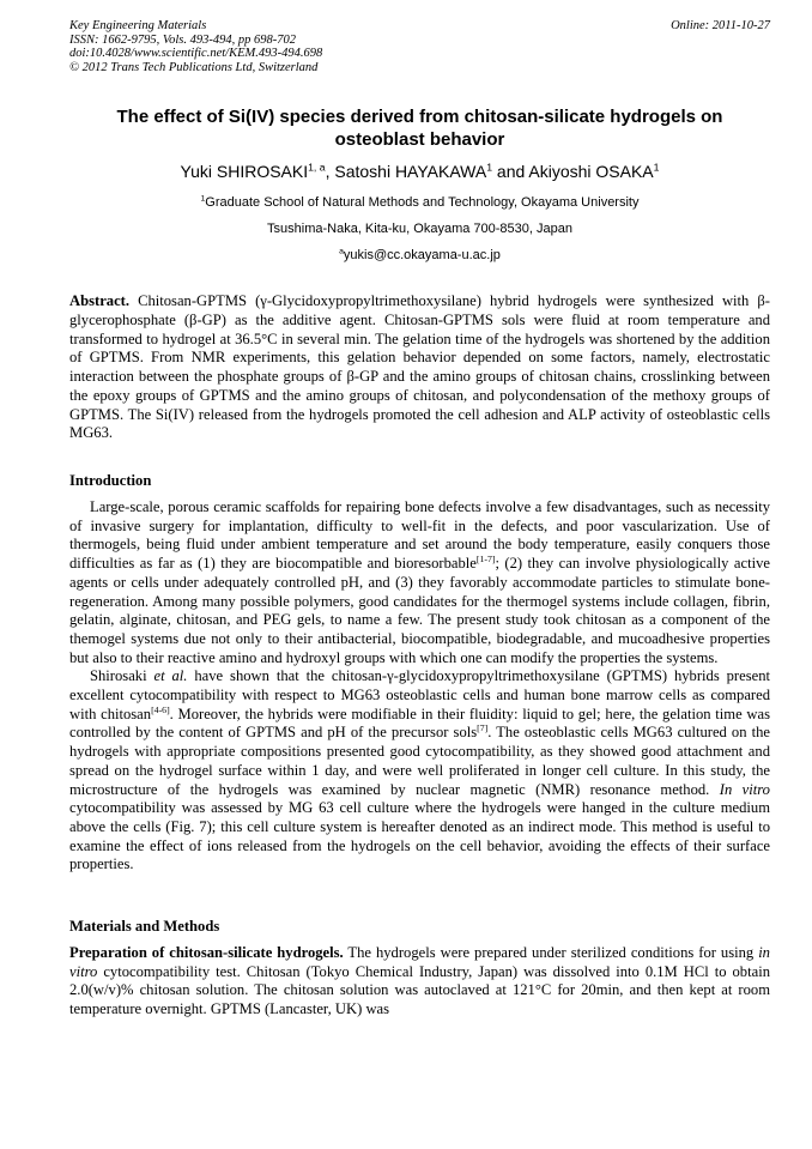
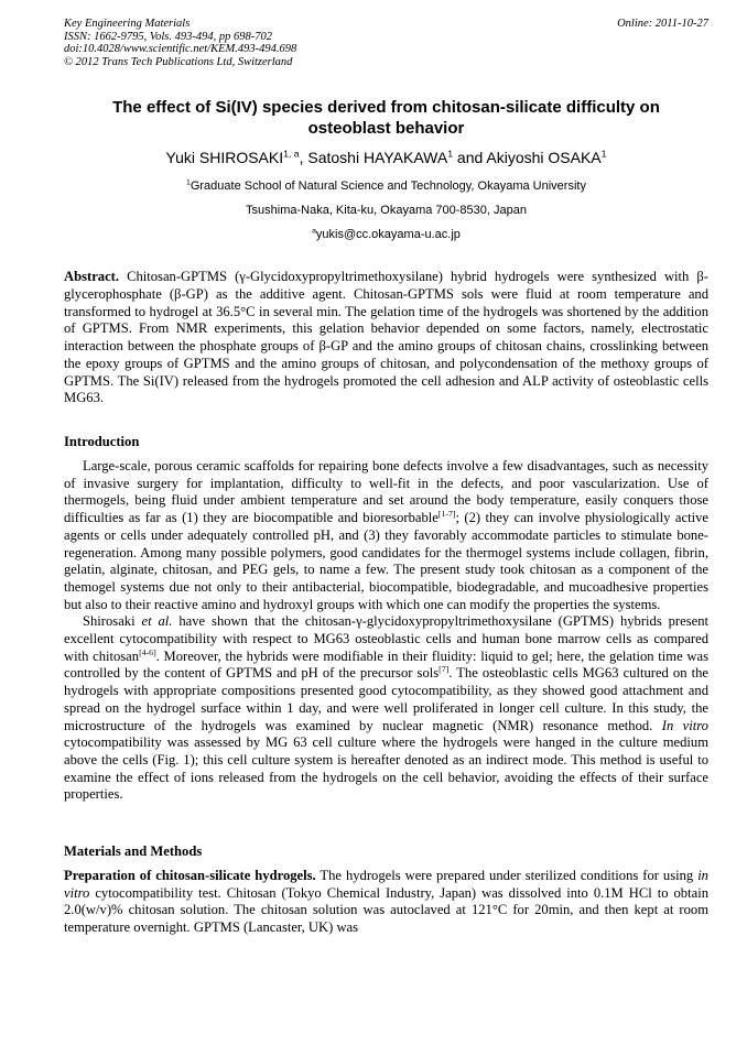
  Key Engineering Materials
  Online: 2011-10-27
  ISSN: 1662-9795, Vols. 493-494, pp 698-702
  doi:10.4028/www.scientific.net/KEM.493-494.698
  © 2012 Trans Tech Publications Ltd, Switzerland
- The effect of Si(IV) species derived from chitosan-silicate hydrogels on osteoblast behavior
+ The effect of Si(IV) species derived from chitosan-silicate difficulty on osteoblast behavior
  Yuki SHIROSAKI1, a, Satoshi HAYAKAWA1 and Akiyoshi OSAKA1
- Graduate School of Natural Methods and Technology, Okayama University
+ Graduate School of Natural Science and Technology, Okayama University
  Tsushima-Naka, Kita-ku, Okayama 700-8530, Japan
  yukis@cc.okayama-u.ac.jp
  Abstract. Chitosan-GPTMS (γ-Glycidoxypropyltrimethoxysilane) hybrid hydrogels were synthesized with β-glycerophosphate (β-GP) as the additive agent. Chitosan-GPTMS sols were fluid at room temperature and transformed to hydrogel at 36.5°C in several min. The gelation time of the hydrogels was shortened by the addition of GPTMS. From NMR experiments, this gelation behavior depended on some factors, namely, electrostatic interaction between the phosphate groups of β-GP and the amino groups of chitosan chains, crosslinking between the epoxy groups of GPTMS and the amino groups of chitosan, and polycondensation of the methoxy groups of GPTMS. The Si(IV) released from the hydrogels promoted the cell adhesion and ALP activity of osteoblastic cells MG63.
  Introduction
  Large-scale, porous ceramic scaffolds for repairing bone defects involve a few disadvantages, such as necessity of invasive surgery for implantation, difficulty to well-fit in the defects, and poor vascularization. Use of thermogels, being fluid under ambient temperature and set around the body temperature, easily conquers those difficulties as far as (1) they are biocompatible and bioresorbable[1-7]; (2) they can involve physiologically active agents or cells under adequately controlled pH, and (3) they favorably accommodate particles to stimulate bone-regeneration. Among many possible polymers, good candidates for the thermogel systems include collagen, fibrin, gelatin, alginate, chitosan, and PEG gels, to name a few. The present study took chitosan as a component of the themogel systems due not only to their antibacterial, biocompatible, biodegradable, and mucoadhesive properties but also to their reactive amino and hydroxyl groups with which one can modify the properties the systems.
- Shirosaki et al. have shown that the chitosan-γ-glycidoxypropyltrimethoxysilane (GPTMS) hybrids present excellent cytocompatibility with respect to MG63 osteoblastic cells and human bone marrow cells as compared with chitosan[4-6]. Moreover, the hybrids were modifiable in their fluidity: liquid to gel; here, the gelation time was controlled by the content of GPTMS and pH of the precursor sols[7]. The osteoblastic cells MG63 cultured on the hydrogels with appropriate compositions presented good cytocompatibility, as they showed good attachment and spread on the hydrogel surface within 1 day, and were well proliferated in longer cell culture. In this study, the microstructure of the hydrogels was examined by nuclear magnetic (NMR) resonance method. In vitro cytocompatibility was assessed by MG 63 cell culture where the hydrogels were hanged in the culture medium above the cells (Fig. 7); this cell culture system is hereafter denoted as an indirect mode. This method is useful to examine the effect of ions released from the hydrogels on the cell behavior, avoiding the effects of their surface properties.
+ Shirosaki et al. have shown that the chitosan-γ-glycidoxypropyltrimethoxysilane (GPTMS) hybrids present excellent cytocompatibility with respect to MG63 osteoblastic cells and human bone marrow cells as compared with chitosan[4-6]. Moreover, the hybrids were modifiable in their fluidity: liquid to gel; here, the gelation time was controlled by the content of GPTMS and pH of the precursor sols[7]. The osteoblastic cells MG63 cultured on the hydrogels with appropriate compositions presented good cytocompatibility, as they showed good attachment and spread on the hydrogel surface within 1 day, and were well proliferated in longer cell culture. In this study, the microstructure of the hydrogels was examined by nuclear magnetic (NMR) resonance method. In vitro cytocompatibility was assessed by MG 63 cell culture where the hydrogels were hanged in the culture medium above the cells (Fig. 1); this cell culture system is hereafter denoted as an indirect mode. This method is useful to examine the effect of ions released from the hydrogels on the cell behavior, avoiding the effects of their surface properties.
  Materials and Methods
  Preparation of chitosan-silicate hydrogels. The hydrogels were prepared under sterilized conditions for using in vitro cytocompatibility test. Chitosan (Tokyo Chemical Industry, Japan) was dissolved into 0.1M HCl to obtain 2.0(w/v)% chitosan solution. The chitosan solution was autoclaved at 121°C for 20min, and then kept at room temperature overnight. GPTMS (Lancaster, UK) was
